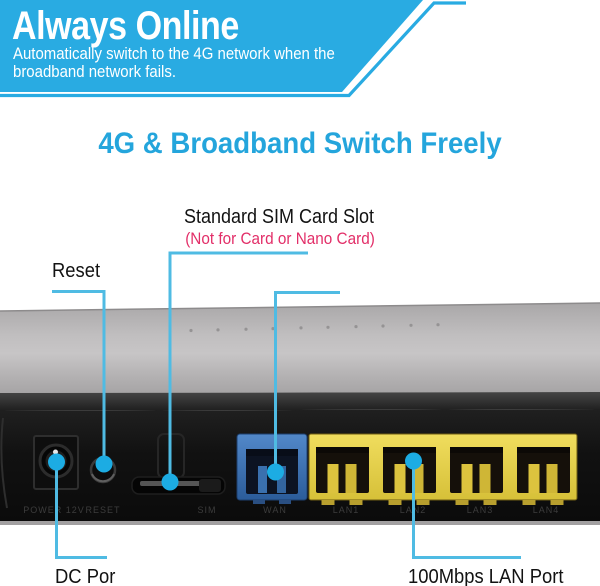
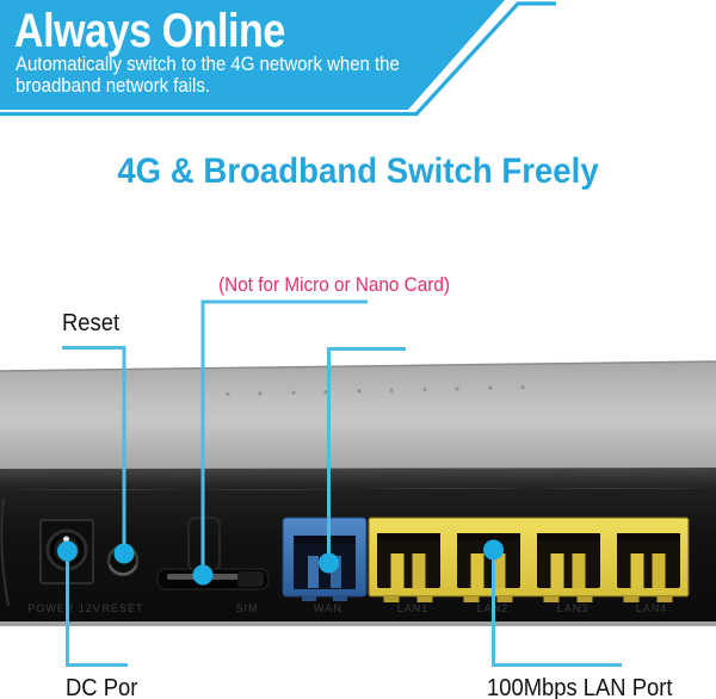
  Always Online
  Automatically switch to the 4G network when the
  broadband network fails.
  4G & Broadband Switch Freely
  POWER 12V
  RESET
  SIM
  WAN
  LAN1
  LAN2
  LAN3
  LAN4
- Standard SIM Card Slot
- (Not for Card or Nano Card)
+ (Not for Micro or Nano Card)
  Reset
  DC Por
  100Mbps LAN Port
